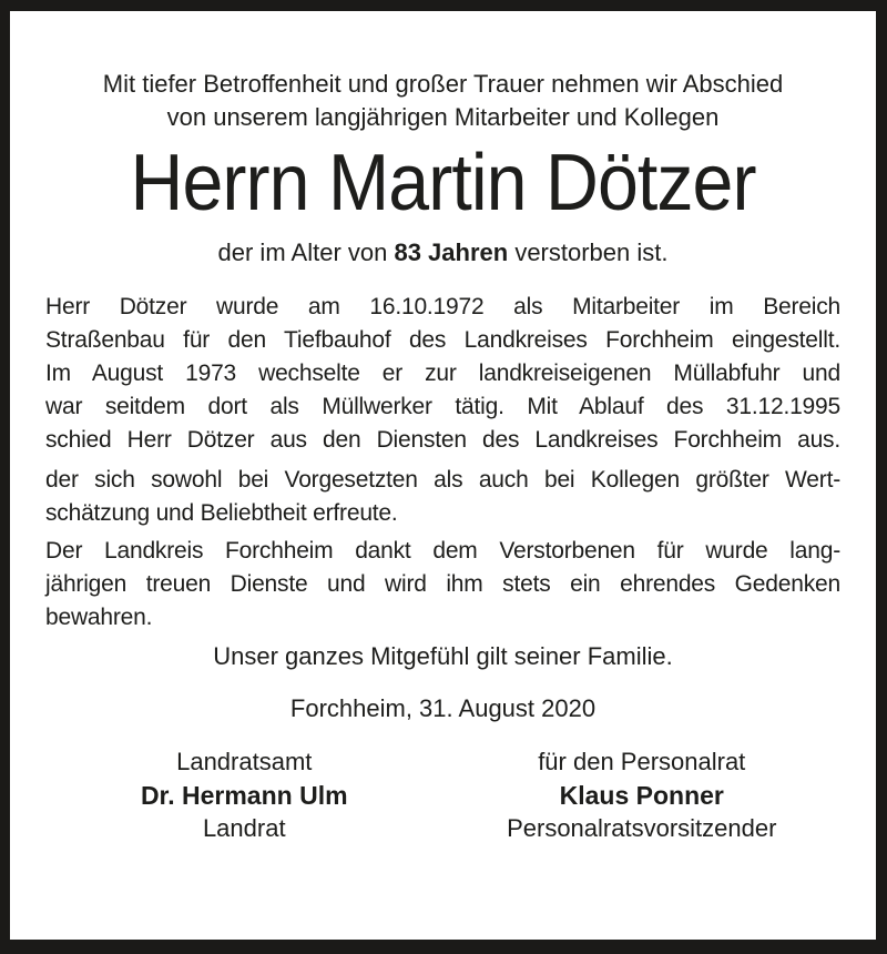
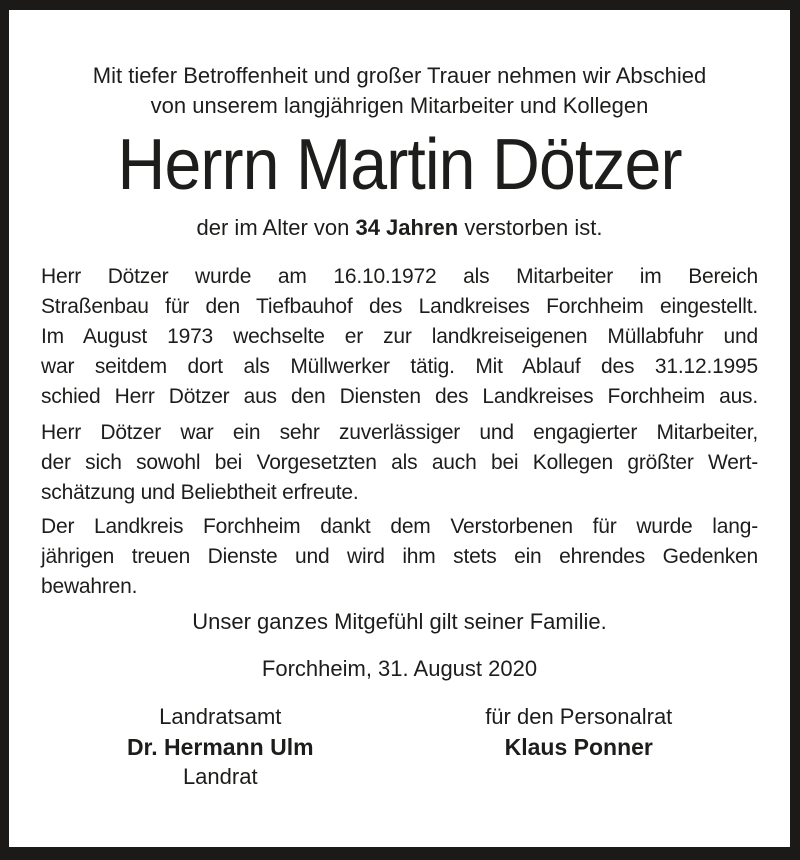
  Mit tiefer Betroffenheit und großer Trauer nehmen wir Abschied
  von unserem langjährigen Mitarbeiter und Kollegen
  Herrn Martin Dötzer
- der im Alter von 83 Jahren verstorben ist.
+ der im Alter von 34 Jahren verstorben ist.
  Herr Dötzer wurde am 16.10.1972 als Mitarbeiter im Bereich
  Straßenbau für den Tiefbauhof des Landkreises Forchheim eingestellt.
  Im August 1973 wechselte er zur landkreiseigenen Müllabfuhr und
  war seitdem dort als Müllwerker tätig. Mit Ablauf des 31.12.1995
  schied Herr Dötzer aus den Diensten des Landkreises Forchheim aus.
+ Herr Dötzer war ein sehr zuverlässiger und engagierter Mitarbeiter,
  der sich sowohl bei Vorgesetzten als auch bei Kollegen größter Wert-
  schätzung und Beliebtheit erfreute.
  Der Landkreis Forchheim dankt dem Verstorbenen für wurde lang-
  jährigen treuen Dienste und wird ihm stets ein ehrendes Gedenken
  bewahren.
  Unser ganzes Mitgefühl gilt seiner Familie.
  Forchheim, 31. August 2020
  Landratsamt
  Dr. Hermann Ulm
  Landrat
  für den Personalrat
  Klaus Ponner
- Personalratsvorsitzender
